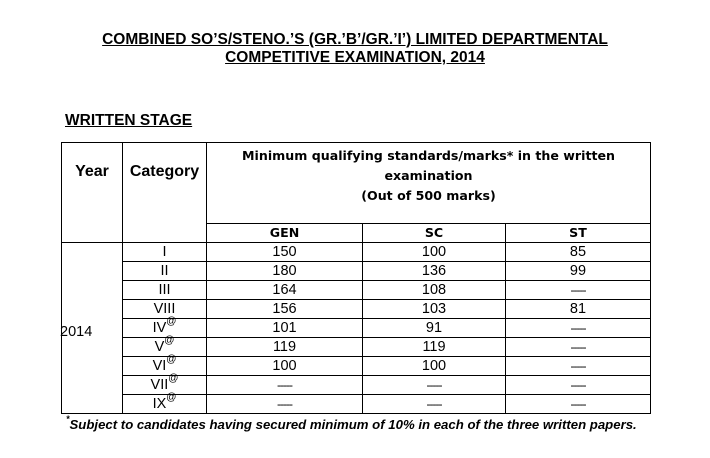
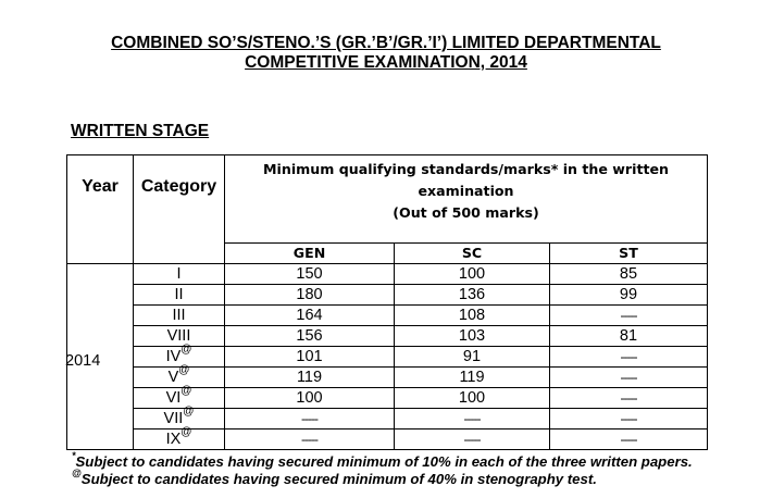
  COMBINED SO’S/STENO.’S (GR.’B’/GR.’I’) LIMITED DEPARTMENTAL
  COMPETITIVE EXAMINATION, 2014
  WRITTEN STAGE
  Year	Category	Minimum qualifying standards/marks* in the written examination (Out of 500 marks)
  GEN	SC	ST
  2014	I	150	100	85
  II	180	136	99
  III	164	108	-----
  VIII	156	103	81
  IV@	101	91	-----
  V@	119	119	-----
  VI@	100	100	-----
  VII@	-----	-----	-----
  IX@	-----	-----	-----
  *Subject to candidates having secured minimum of 10% in each of the three written papers.
+ @Subject to candidates having secured minimum of 40% in stenography test.
